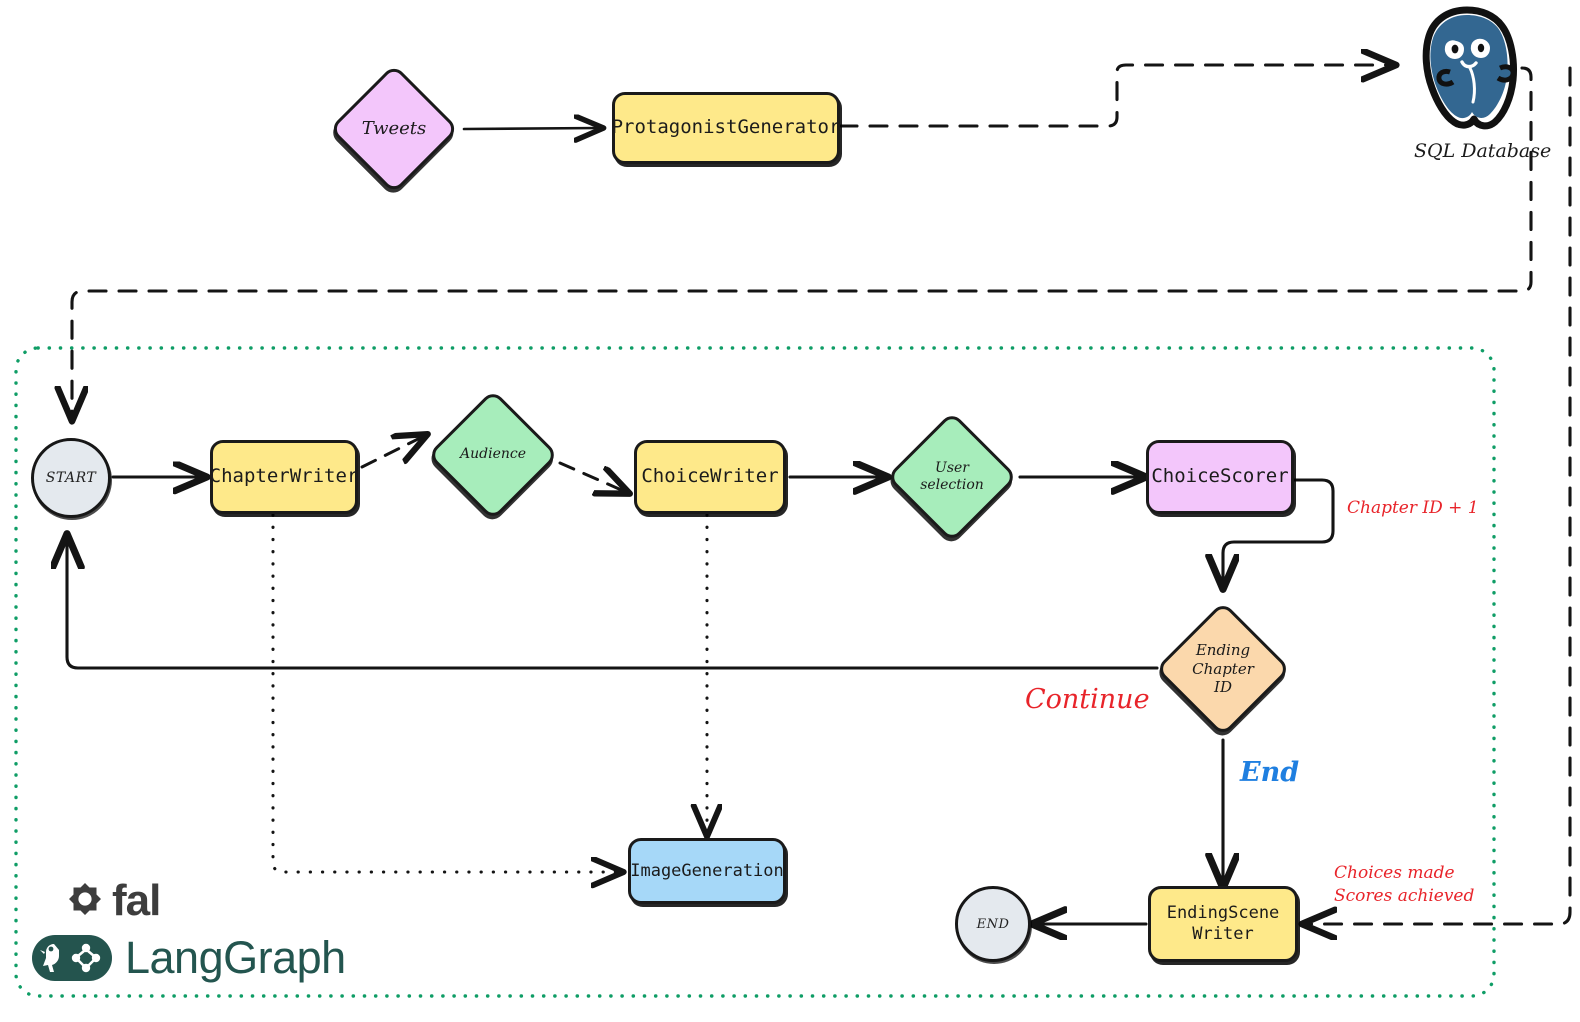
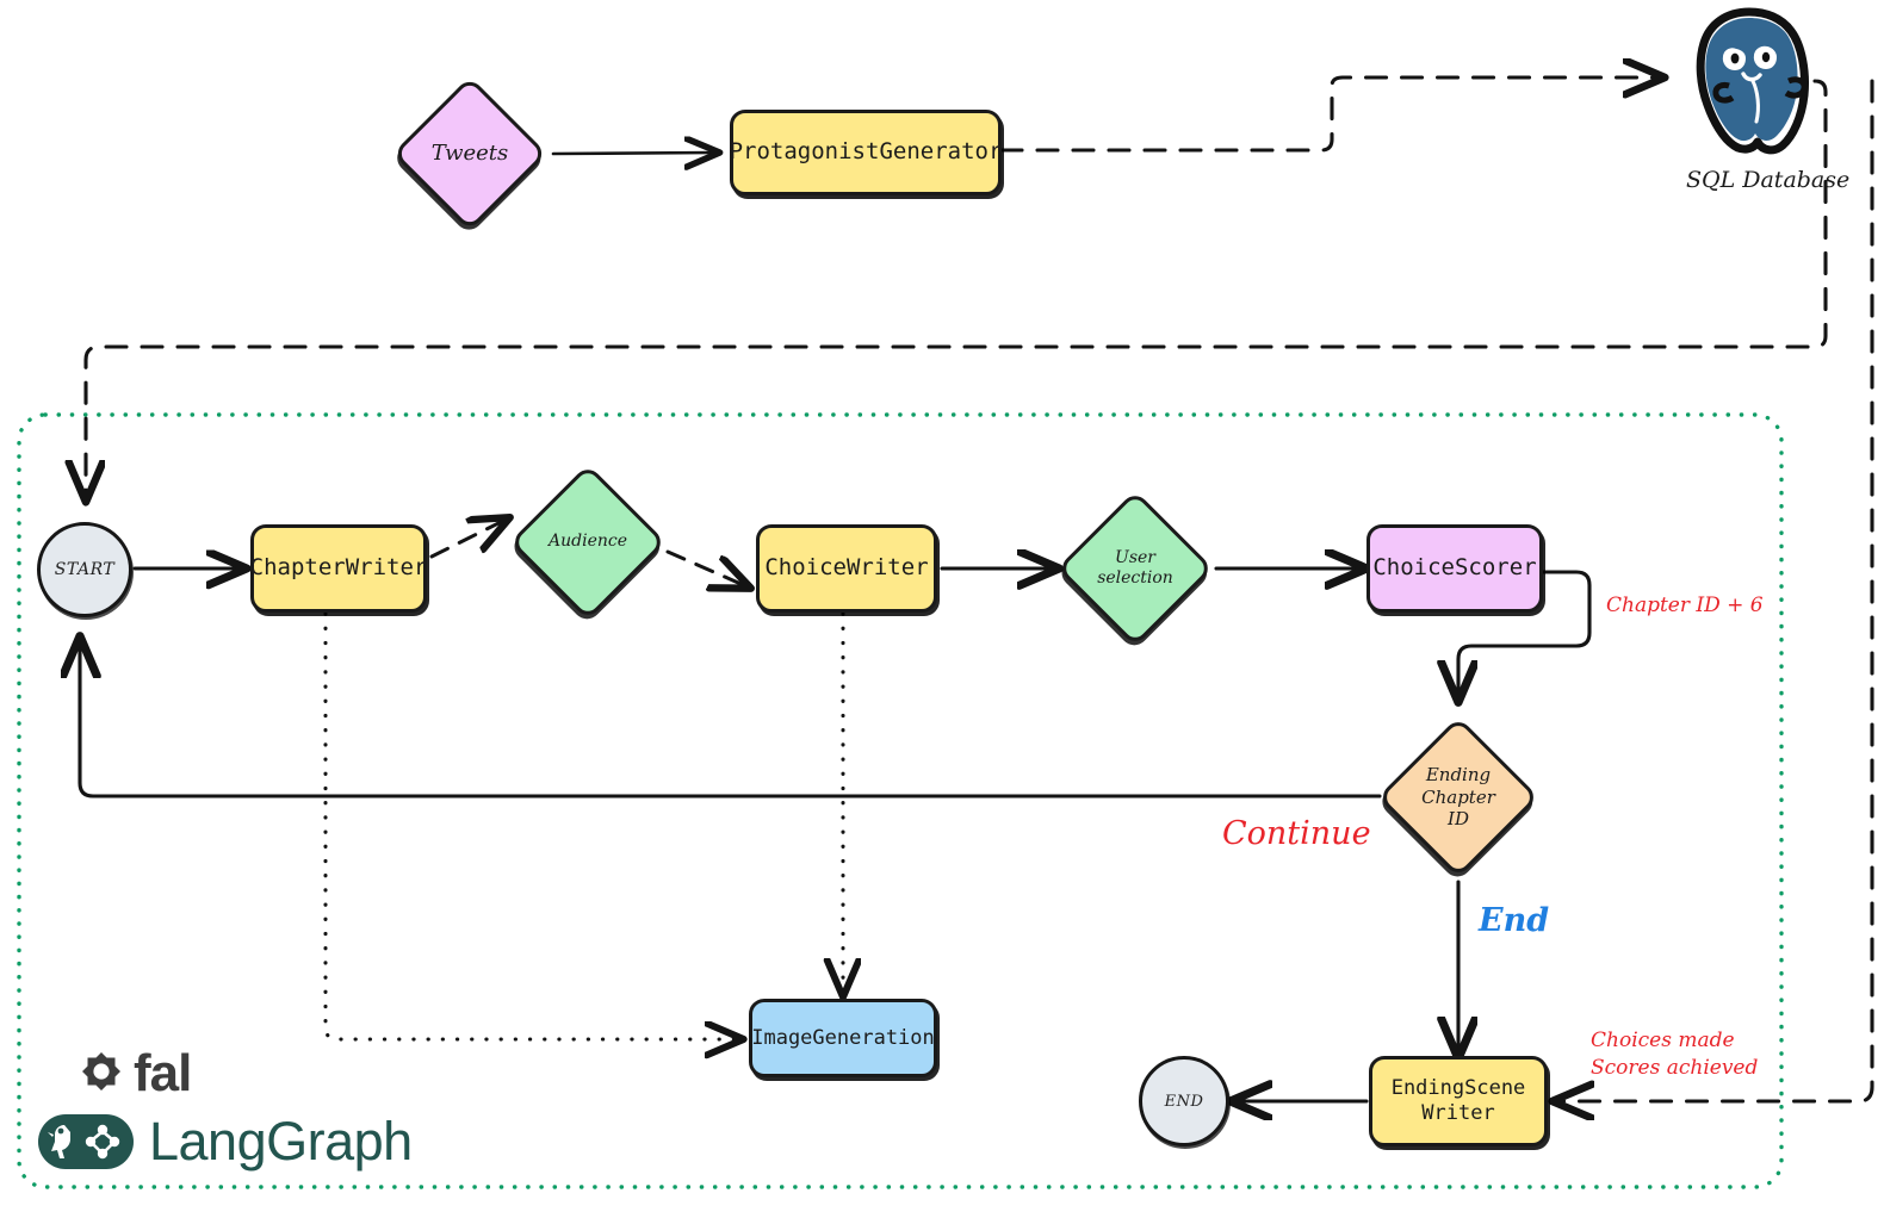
  Tweets
  ProtagonistGenerator
  SQL Database
  START
  ChapterWriter
  Audience
  ChoiceWriter
  User
  selection
  ChoiceScorer
  Ending
  Chapter
  ID
  ImageGeneration
  EndingScene
  Writer
  END
- Chapter ID + 1
+ Chapter ID + 6
  Continue
  End
  Choices made
  Scores achieved
  fal
  LangGraph
